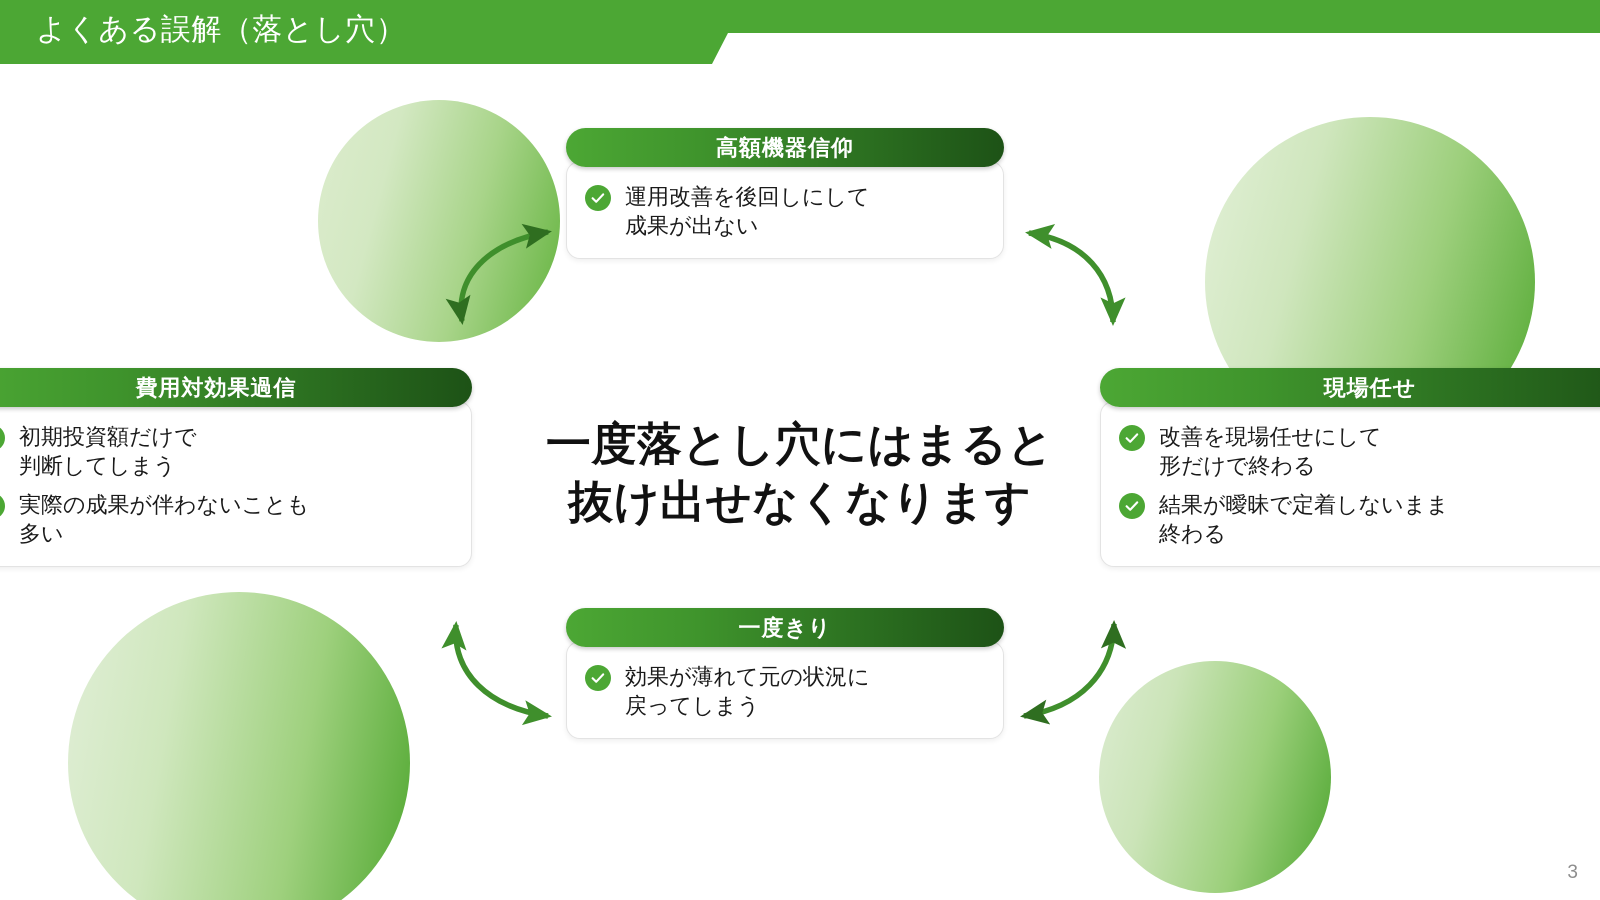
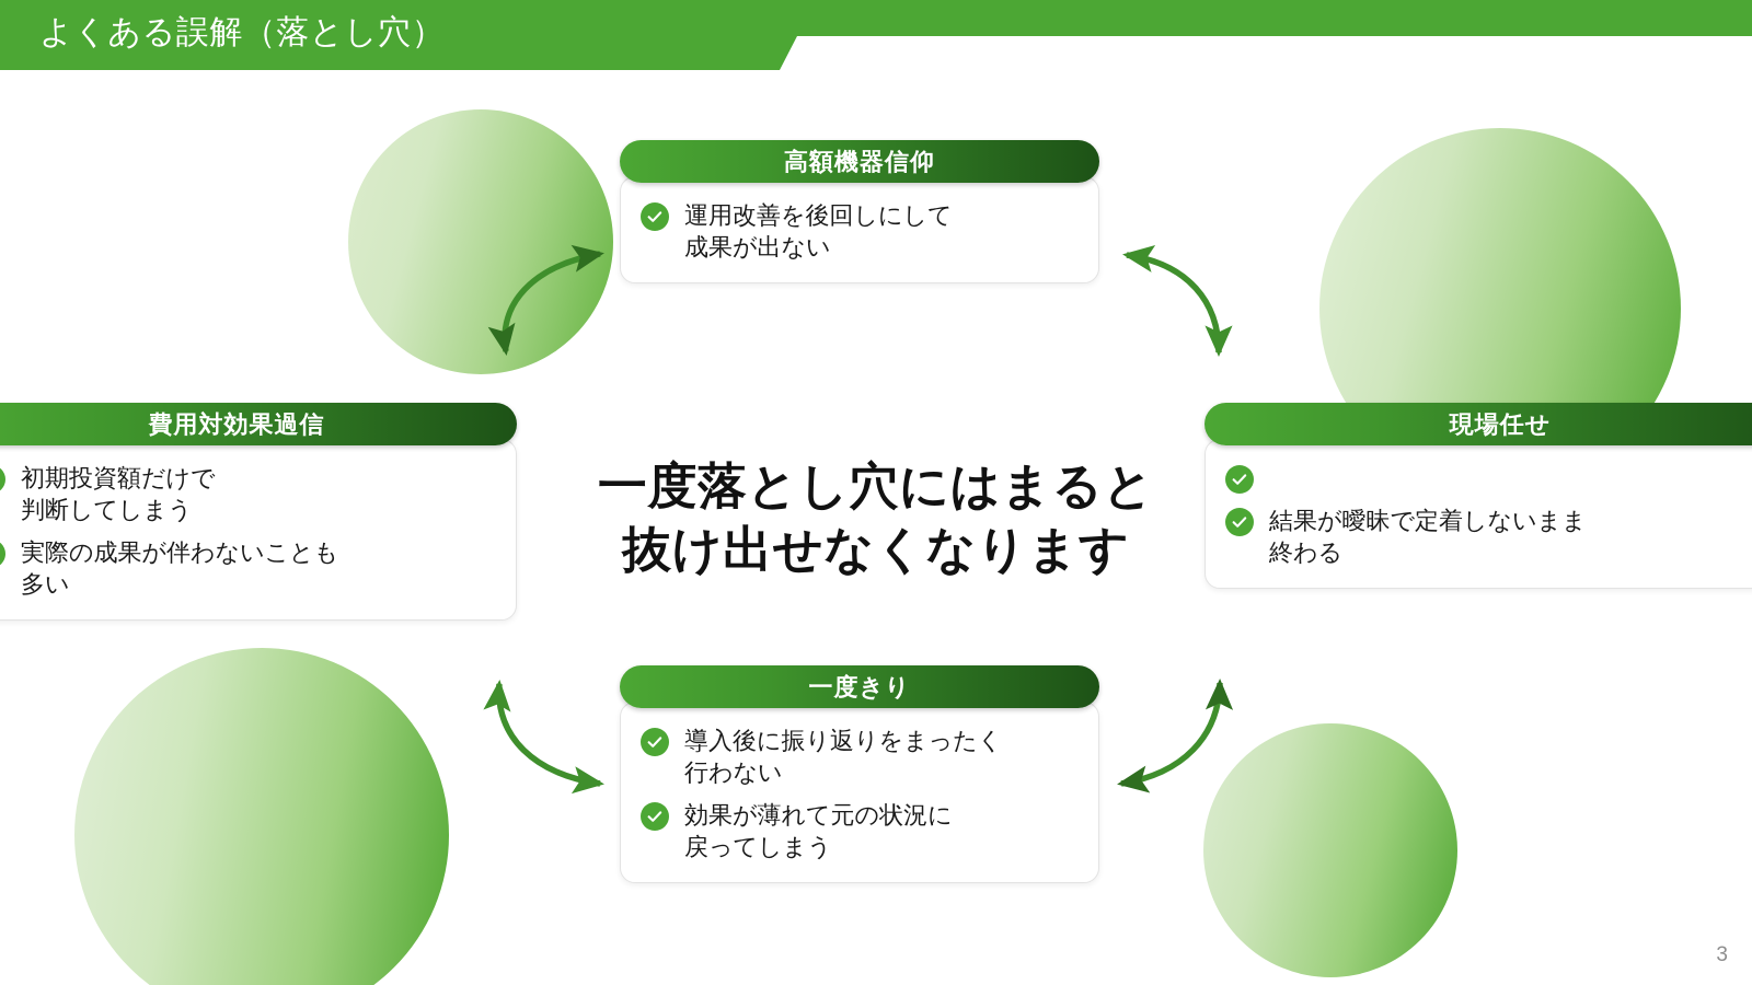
  よくある誤解（落とし穴）
  高額機器信仰
  運用改善を後回しにして
  成果が出ない
  費用対効果過信
  初期投資額だけで
  判断してしまう
  実際の成果が伴わないことも
  多い
  現場任せ
- 改善を現場任せにして
- 形だけで終わる
  結果が曖昧で定着しないまま
  終わる
  一度きり
+ 導入後に振り返りをまったく
+ 行わない
  効果が薄れて元の状況に
  戻ってしまう
  一度落とし穴にはまると
  抜け出せなくなります
  3
